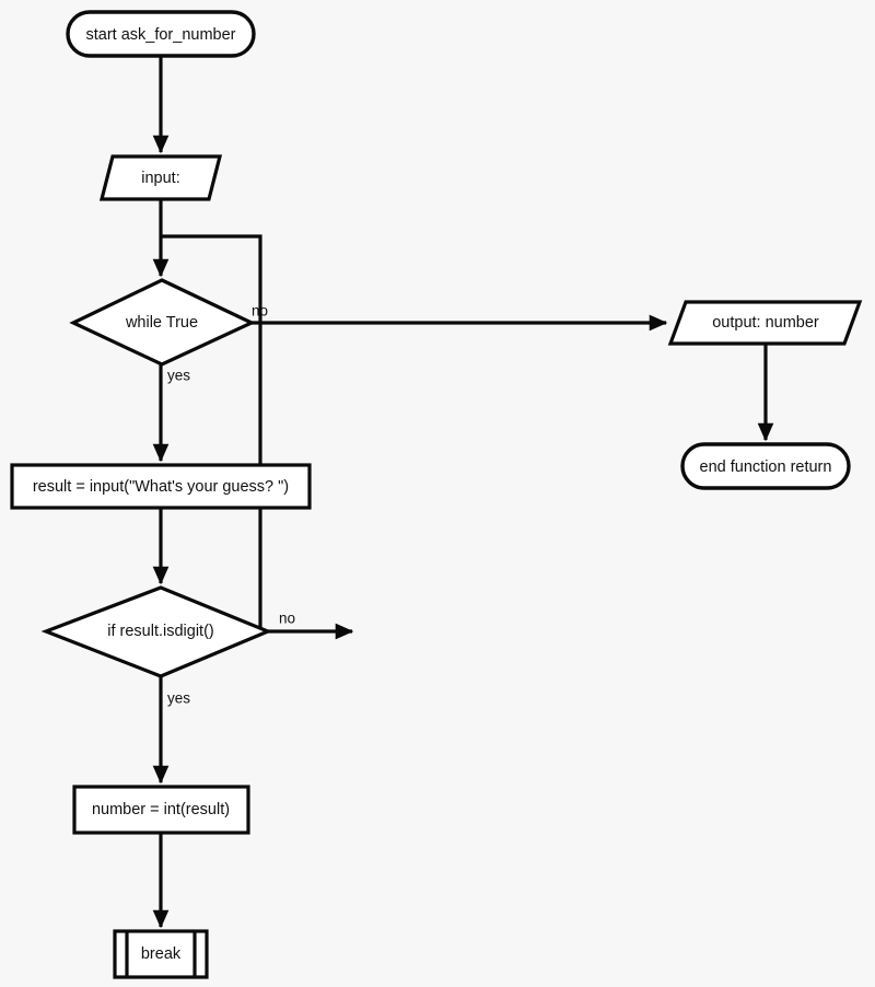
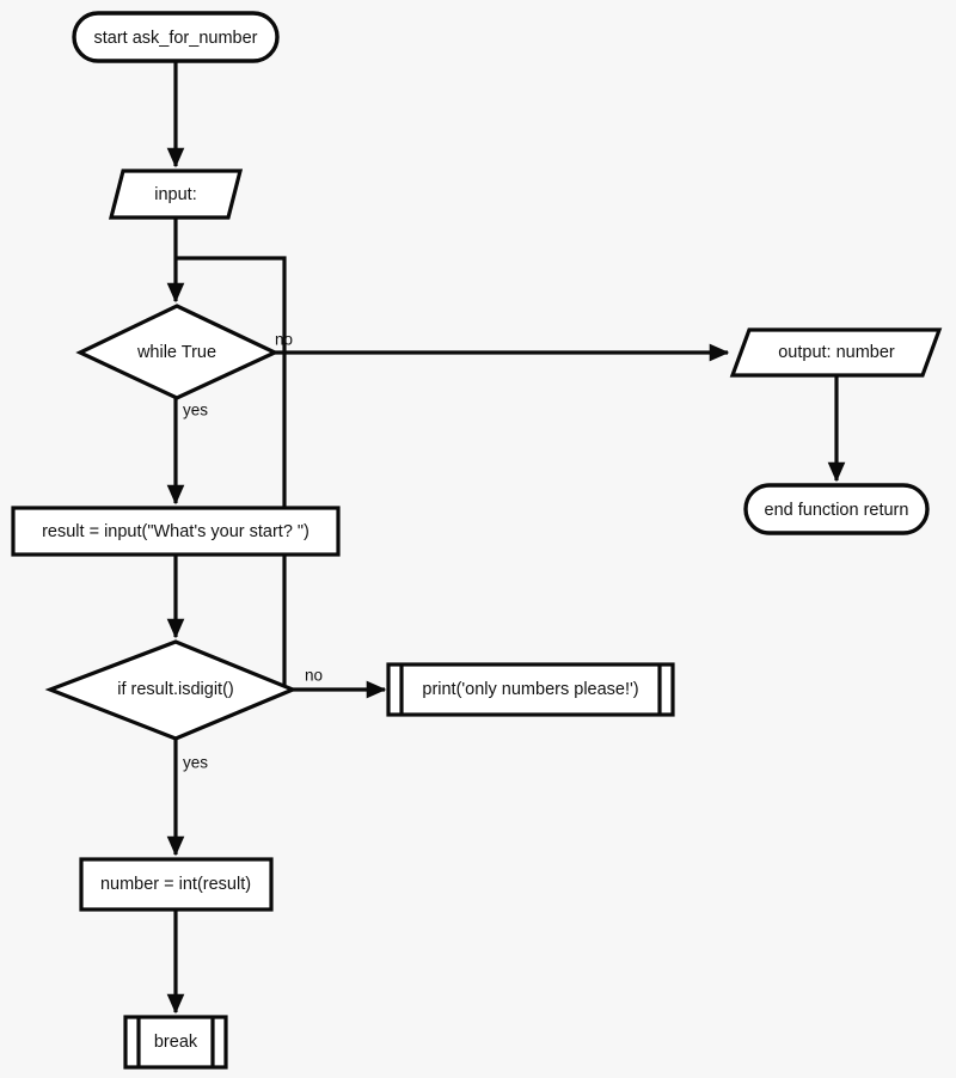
  start ask_for_number
  input:
  while True
- result = input("What's your guess? ")
+ result = input("What's your start? ")
  if result.isdigit()
+ print('only numbers please!')
  number = int(result)
  break
  output: number
  end function return
  no
  yes
  no
  yes
